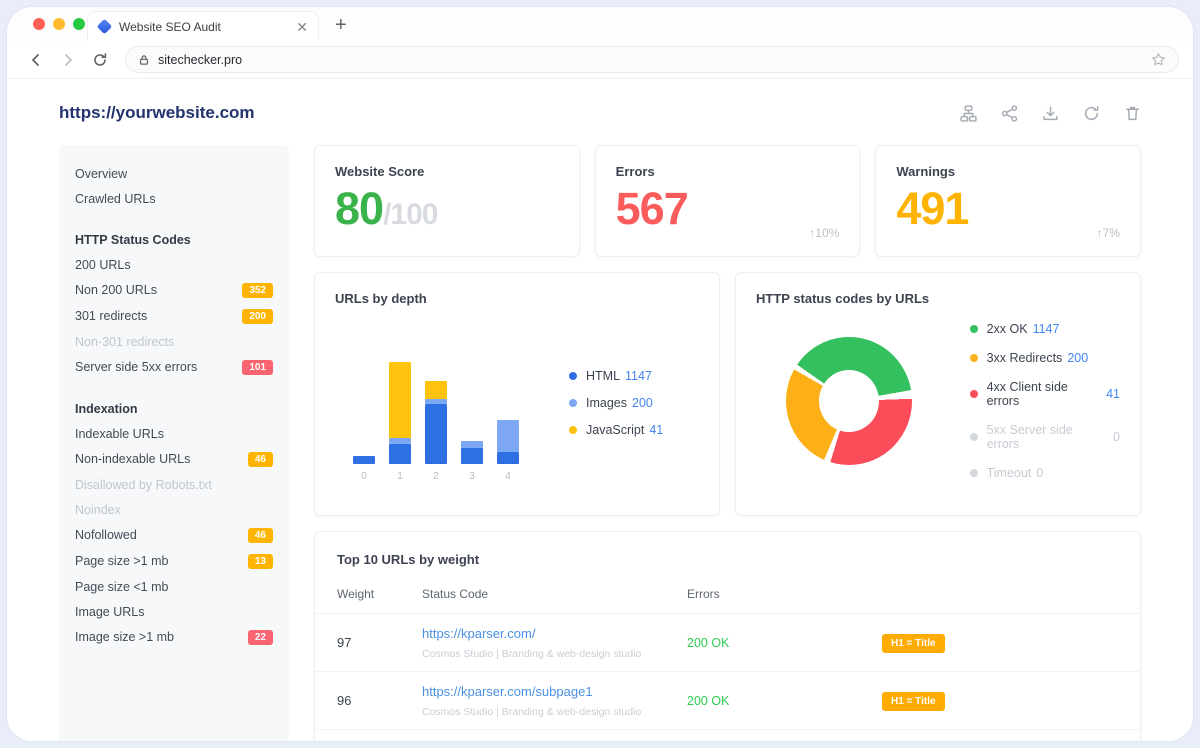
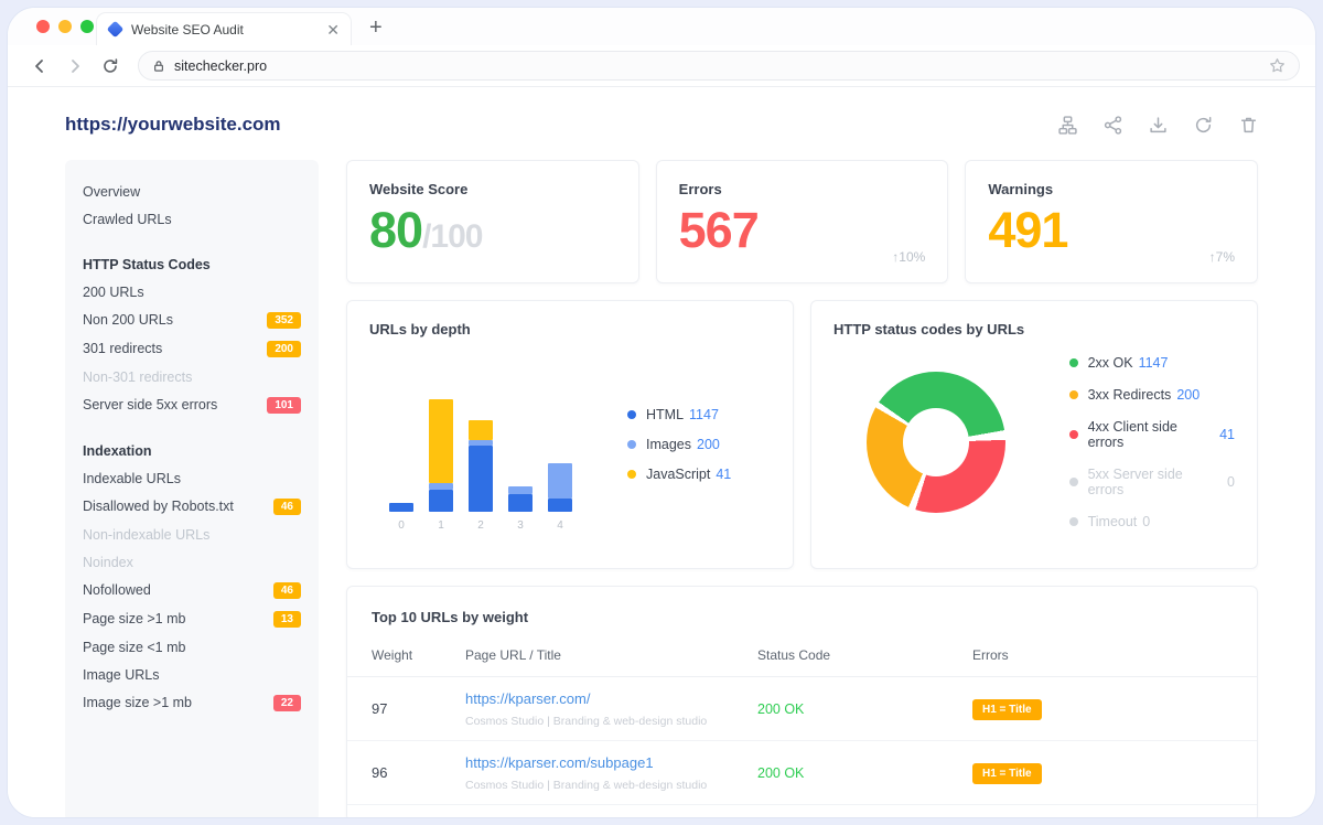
  Website SEO Audit
  ✕
  +
  sitechecker.pro
  https://yourwebsite.com
  Overview
  Crawled URLs
  HTTP Status Codes
  200 URLs
  Non 200 URLs
  352
  301 redirects
  200
  Non-301 redirects
  Server side 5xx errors
  101
  Indexation
  Indexable URLs
- Non-indexable URLs
+ Disallowed by Robots.txt
  46
- Disallowed by Robots.txt
+ Non-indexable URLs
  Noindex
  Nofollowed
  46
  Page size >1 mb
  13
  Page size <1 mb
  Image URLs
  Image size >1 mb
  22
  Website Score
  80/100
  Errors
  567
  ↑10%
  Warnings
  491
  ↑7%
  URLs by depth
  0
  1
  2
  3
  4
  HTML
  1147
  Images
  200
  JavaScript
  41
  HTTP status codes by URLs
  2xx OK
  1147
  3xx Redirects
  200
  4xx Client side errors
  41
  5xx Server side errors
  0
  Timeout
  0
  Top 10 URLs by weight
  Weight
+ Page URL / Title
  Status Code
  Errors
  97
  https://kparser.com/
  Cosmos Studio | Branding & web-design studio
  200 OK
  H1 = Title
  96
  https://kparser.com/subpage1
  Cosmos Studio | Branding & web-design studio
  200 OK
  H1 = Title
